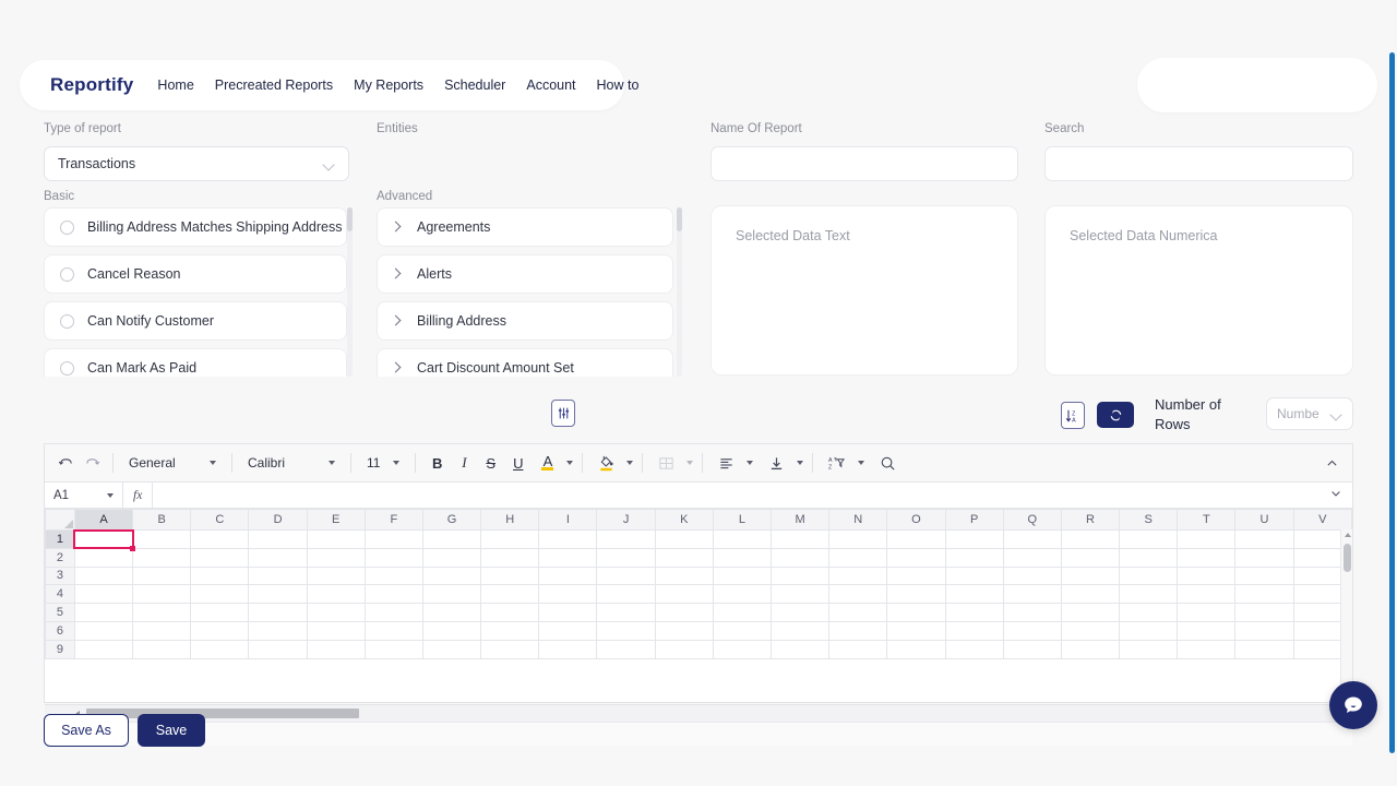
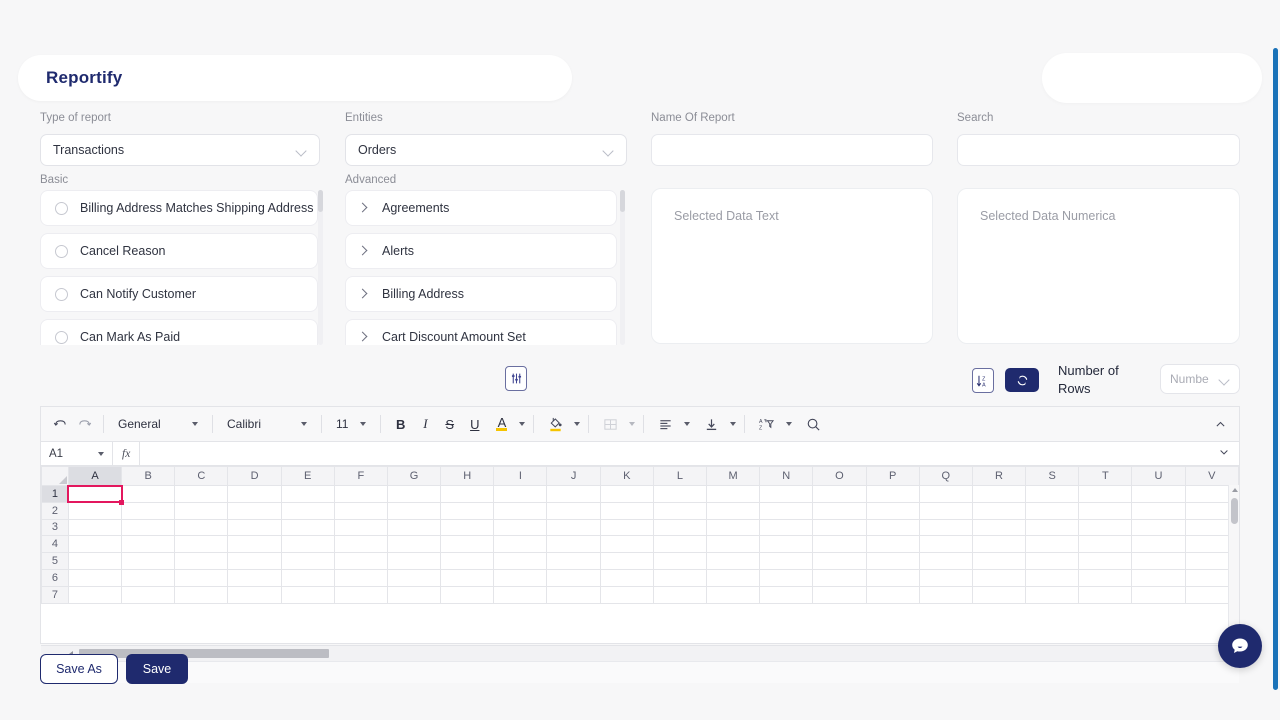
  Reportify
- Home
- Precreated Reports
- My Reports
- Scheduler
- Account
- How to
  Type of report
  Transactions
  Entities
+ Orders
  Name Of Report
  Search
  Basic
  Billing Address Matches Shipping Address
  Cancel Reason
  Can Notify Customer
  Can Mark As Paid
  Advanced
  Agreements
  Alerts
  Billing Address
  Cart Discount Amount Set
  Selected Data Text
  Selected Data Numerica
  Number of Rows
  Numbe
  General
  Calibri
  11
  B
  I
  S
  U
  A
  A1
  fx
  	A	B	C	D	E	F	G	H	I	J	K	L	M	N	O	P	Q	R	S	T	U	V
  1
  2
  3
  4
  5
  6
- 9
+ 7
  Save As
  Save
